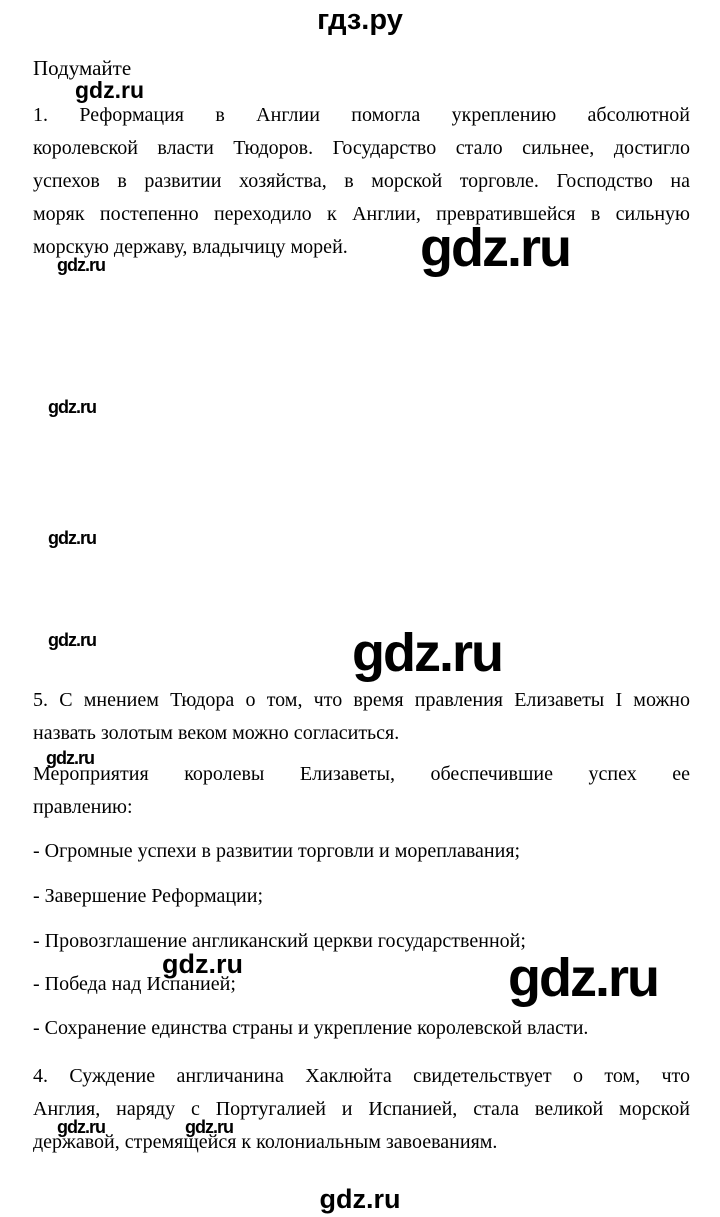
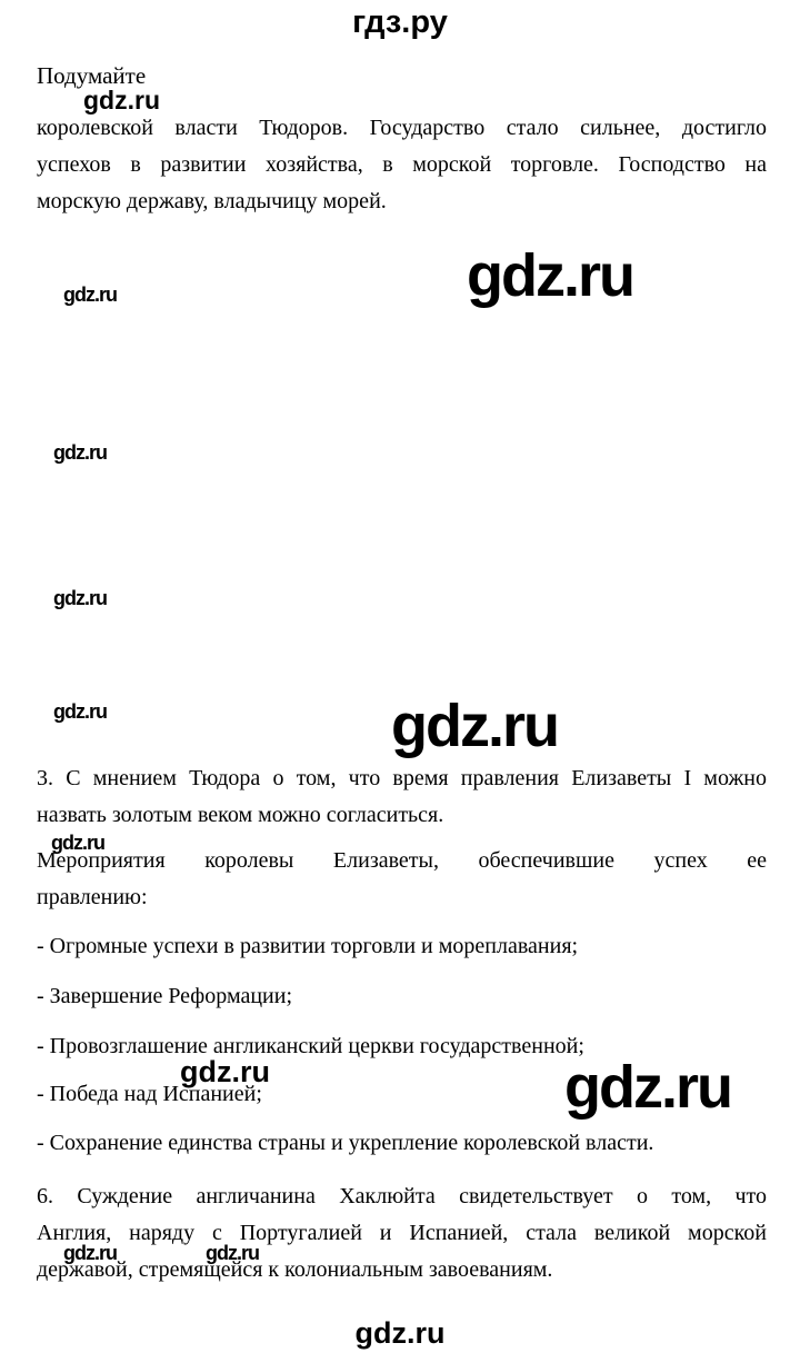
  гдз.ру
  Подумайте
- 1. Реформация в Англии помогла укреплению абсолютной
  королевской власти Тюдоров. Государство стало сильнее, достигло
  успехов в развитии хозяйства, в морской торговле. Господство на
- моряк постепенно переходило к Англии, превратившейся в сильную
  морскую державу, владычицу морей.
- 5. С мнением Тюдора о том, что время правления Елизаветы I можно
+ 3. С мнением Тюдора о том, что время правления Елизаветы I можно
  назвать золотым веком можно согласиться.
  Мероприятия королевы Елизаветы, обеспечившие успех ее
  правлению:
  - Огромные успехи в развитии торговли и мореплавания;
  - Завершение Реформации;
  - Провозглашение англиканский церкви государственной;
  - Победа над Испанией;
  - Сохранение единства страны и укрепление королевской власти.
- 4. Суждение англичанина Хаклюйта свидетельствует о том, что
+ 6. Суждение англичанина Хаклюйта свидетельствует о том, что
  Англия, наряду с Португалией и Испанией, стала великой морской
  державой, стремящейся к колониальным завоеваниям.
  gdz.ru
  gdz.ru
  gdz.ru
  gdz.ru
  gdz.ru
  gdz.ru
  gdz.ru
  gdz.ru
  gdz.ru
  gdz.ru
  gdz.ru
  gdz.ru
  gdz.ru
